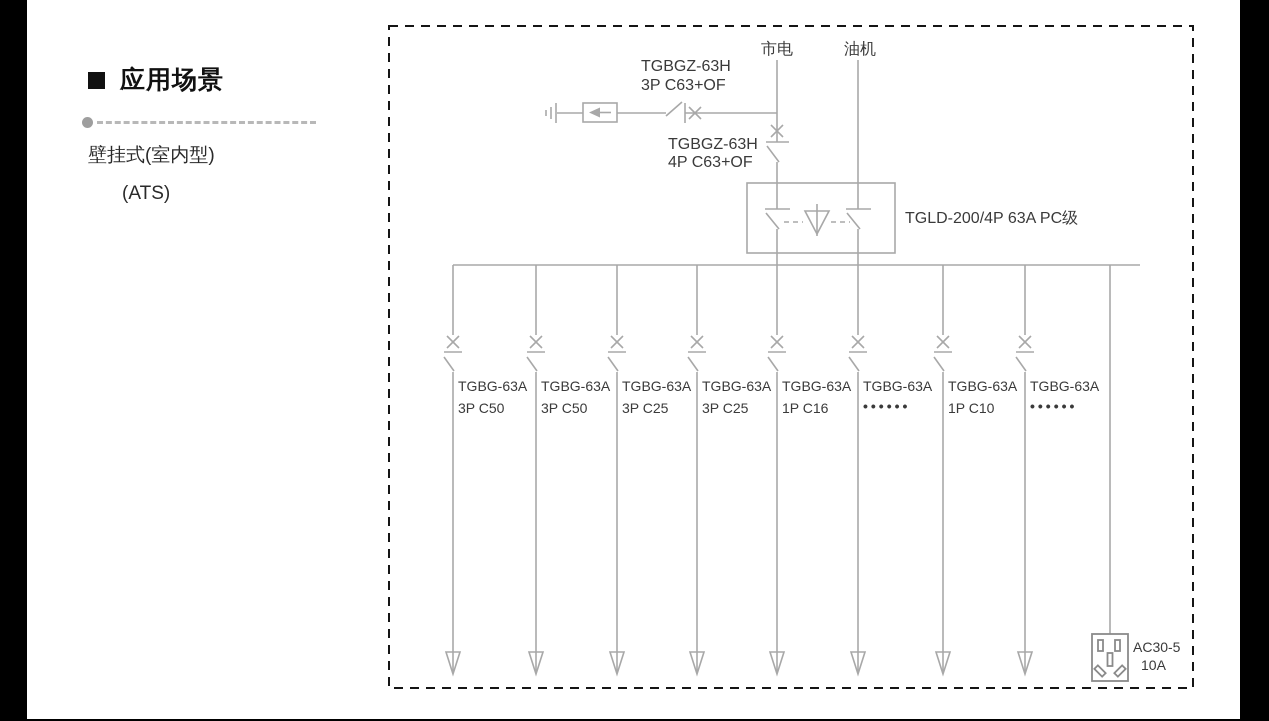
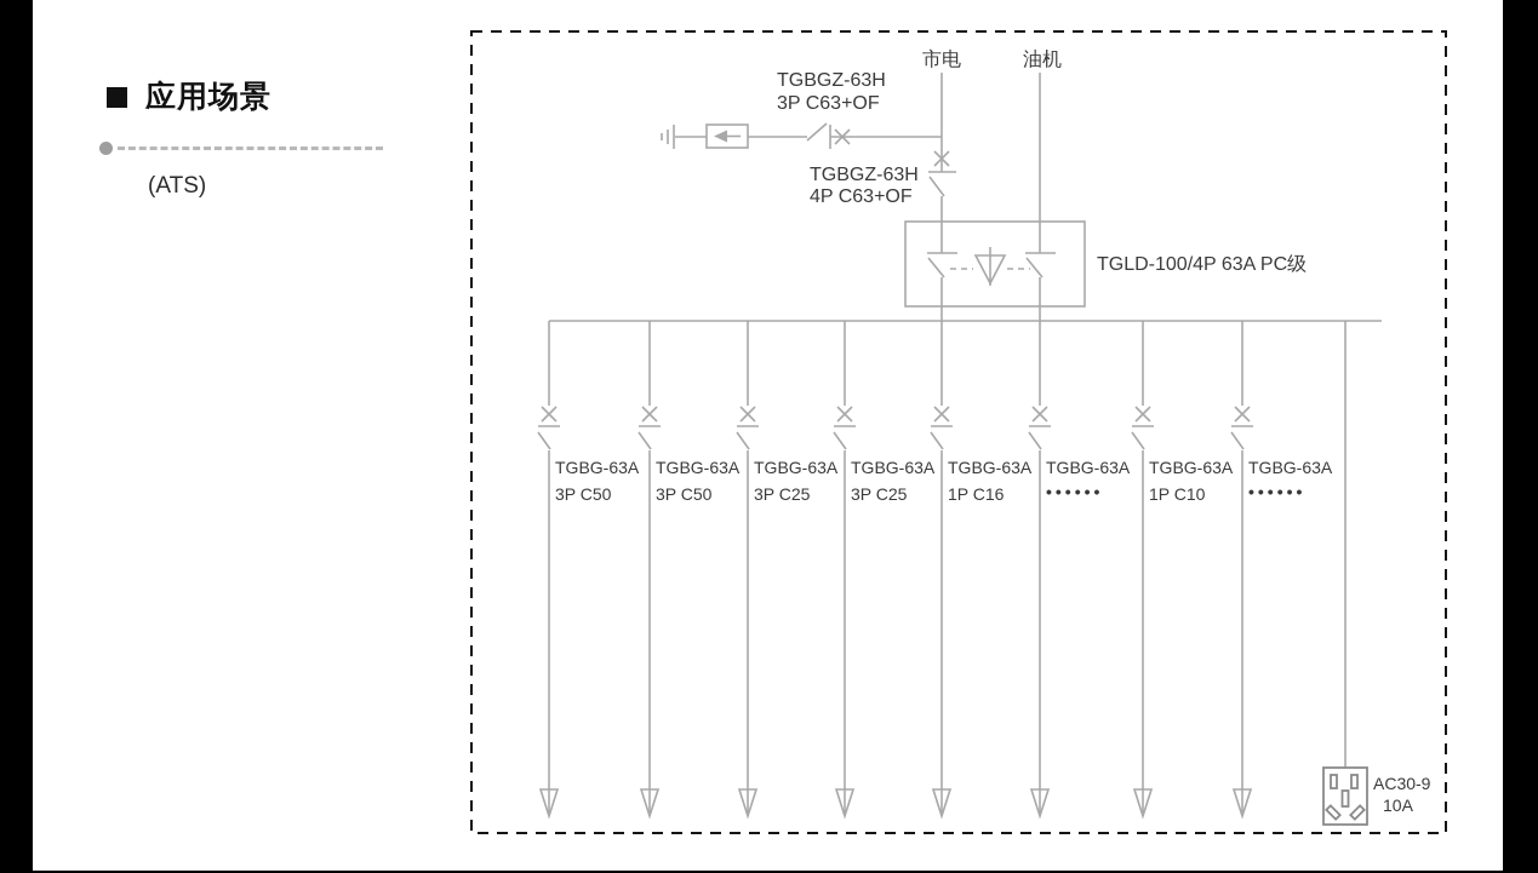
  应用场景
- 壁挂式(室内型)
  (ATS)
  市电
  TGBGZ-63H
  4P C63+OF
  油机
  TGBGZ-63H
  3P C63+OF
- TGLD-200/4P 63A PC级
+ TGLD-100/4P 63A PC级
  TGBG-63A
  3P C50
  TGBG-63A
  3P C50
  TGBG-63A
  3P C25
  TGBG-63A
  3P C25
  TGBG-63A
  1P C16
  TGBG-63A
  ••••••
  TGBG-63A
  1P C10
  TGBG-63A
  ••••••
- AC30-5
+ AC30-9
  10A
